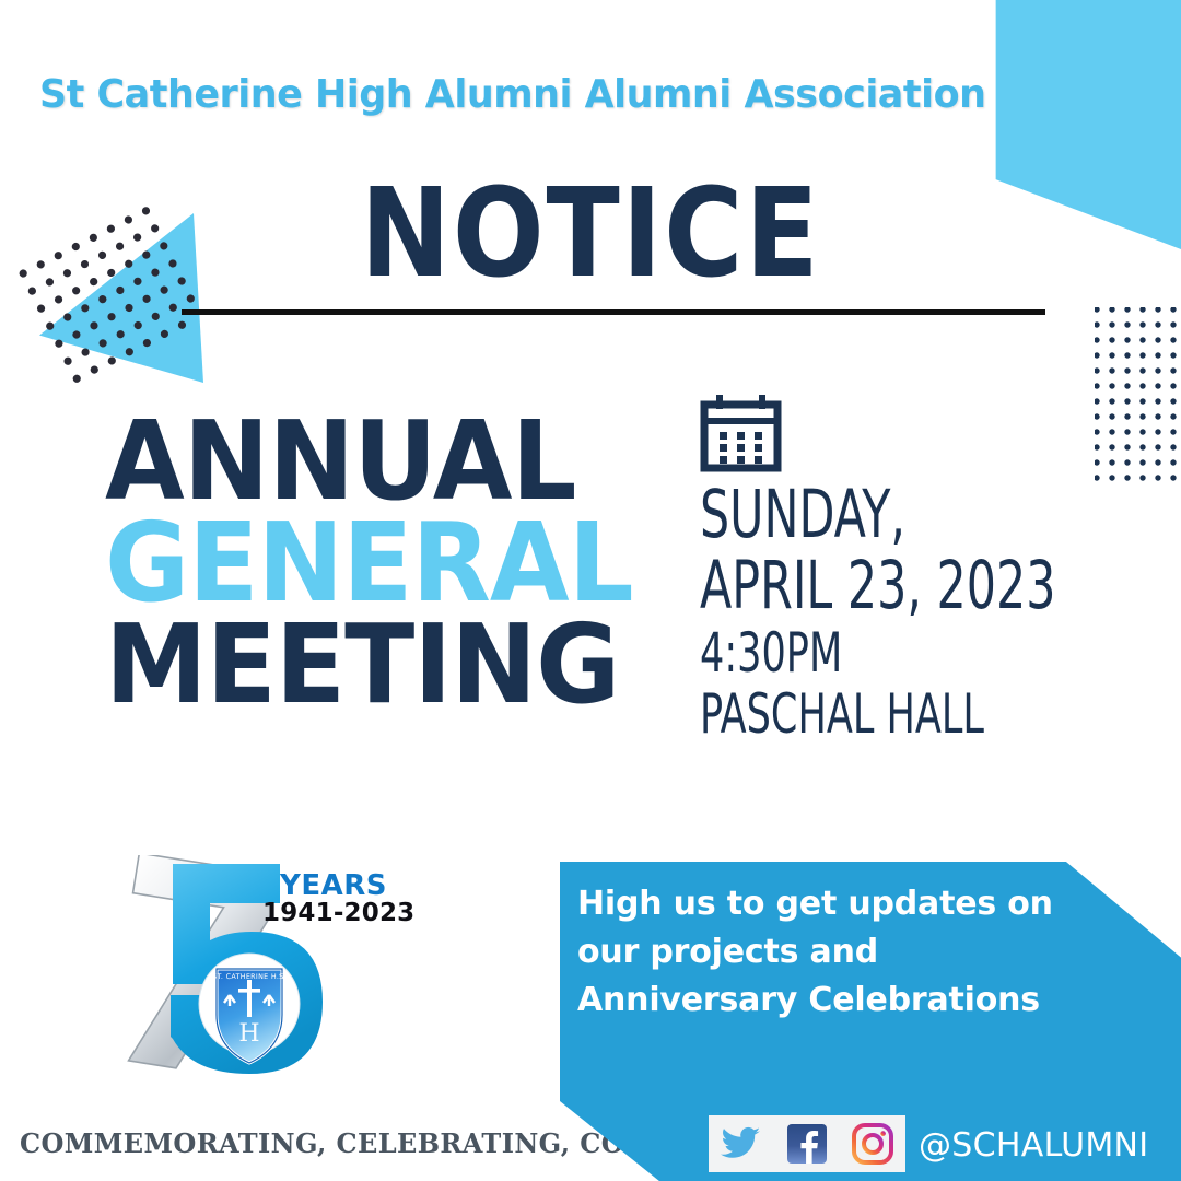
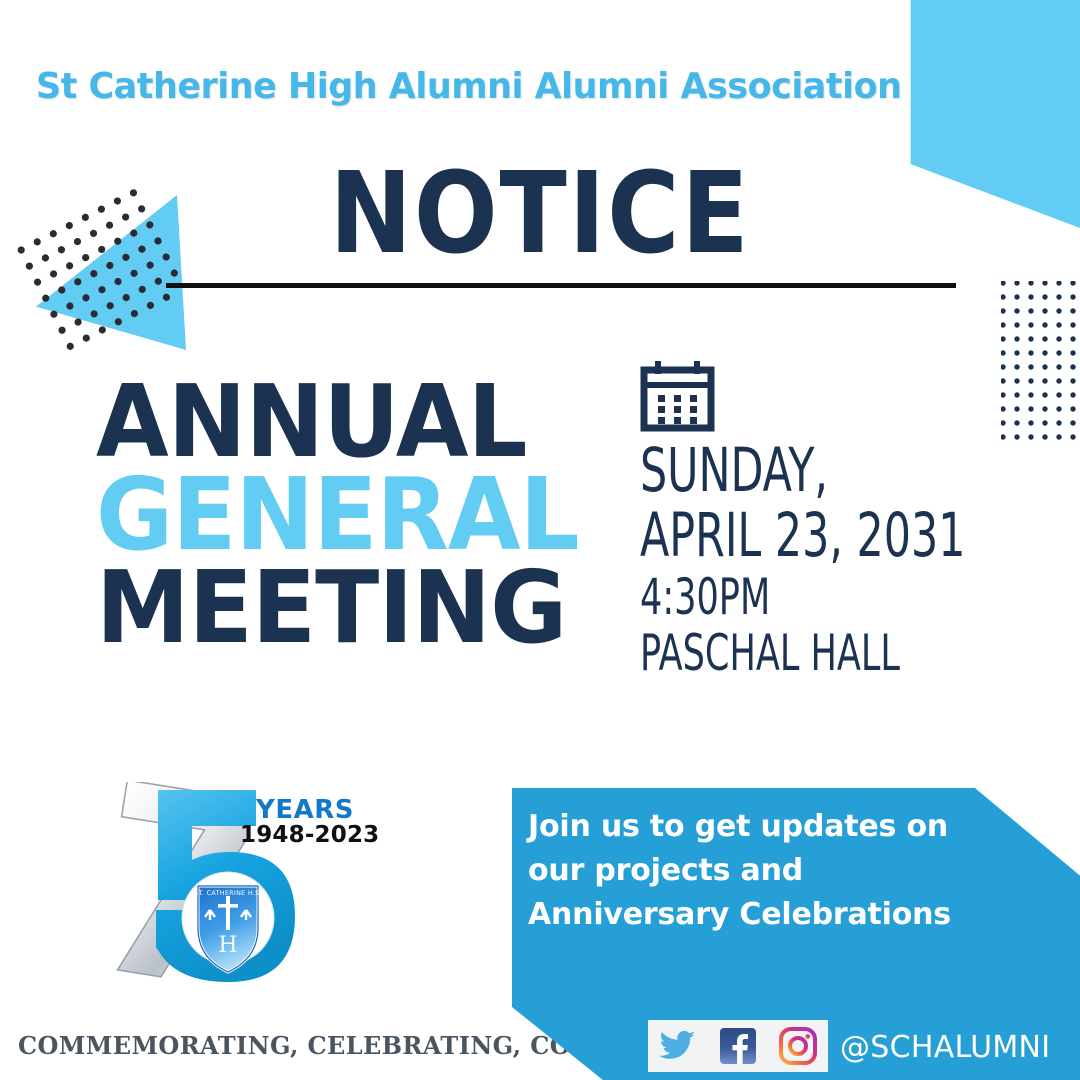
  St Catherine High Alumni Alumni Association
  NOTICE
  ANNUAL
  GENERAL
  MEETING
  SUNDAY,
- APRIL 23, 2023
+ APRIL 23, 2031
  4:30PM
  PASCHAL HALL
  YEARS
- 1941-2023
+ 1948-2023
  H
  ST. CATHERINE H.S.
- High us to get updates on
+ Join us to get updates on
  our projects and
  Anniversary Celebrations
  @SCHALUMNI
